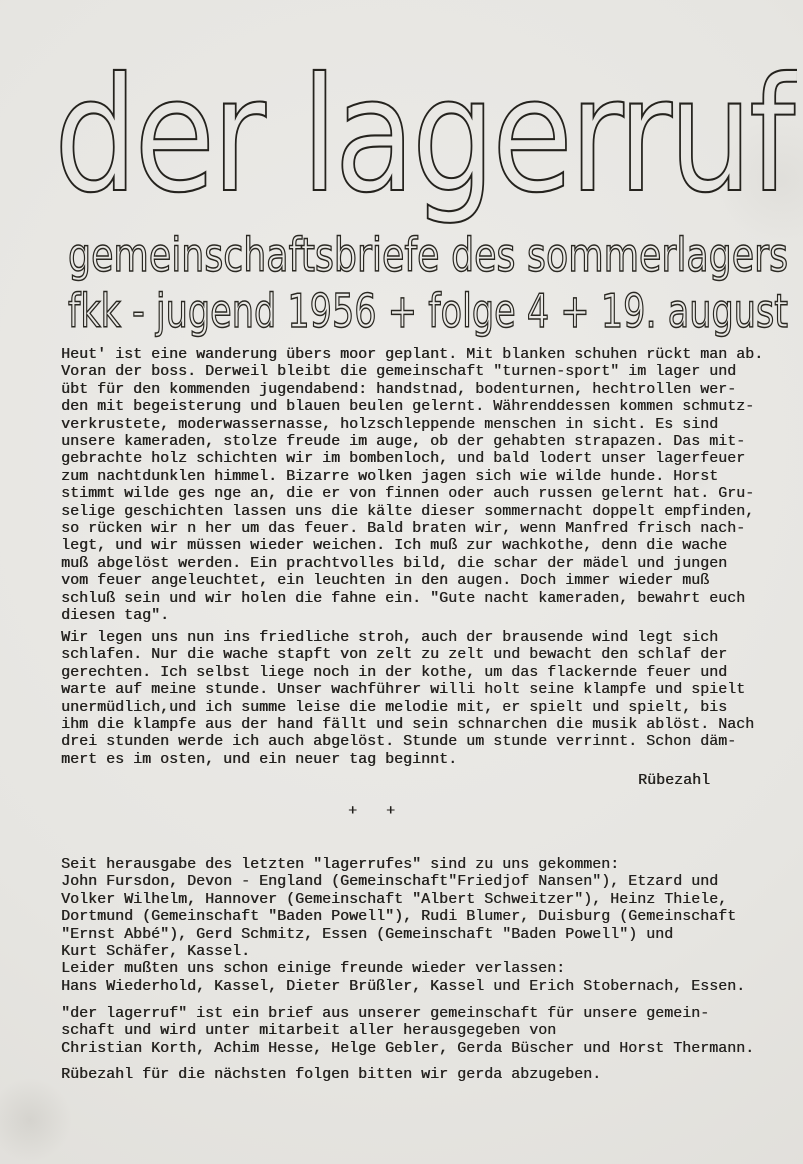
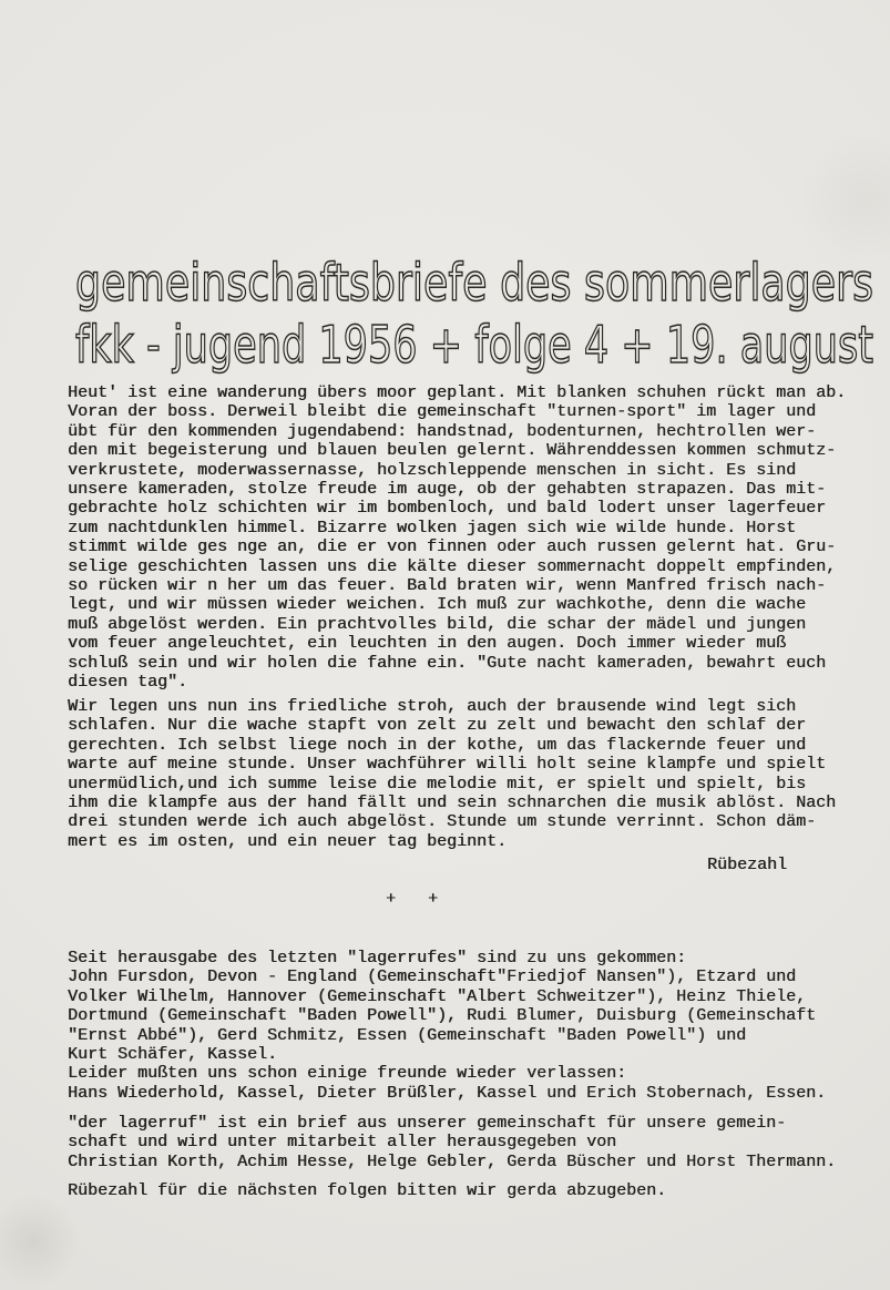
- der lagerruf
  gemeinschaftsbriefe des sommerlagers
  Heut' ist eine wanderung übers moor geplant. Mit blanken schuhen rückt man ab.
  Voran der boss. Derweil bleibt die gemeinschaft "turnen-sport" im lager und
  übt für den kommenden jugendabend: handstnad, bodenturnen, hechtrollen wer-
  den mit begeisterung und blauen beulen gelernt. Währenddessen kommen schmutz-
  verkrustete, moderwassernasse, holzschleppende menschen in sicht. Es sind
  unsere kameraden, stolze freude im auge, ob der gehabten strapazen. Das mit-
  gebrachte holz schichten wir im bombenloch, und bald lodert unser lagerfeuer
  zum nachtdunklen himmel. Bizarre wolken jagen sich wie wilde hunde. Horst
  stimmt wilde ges nge an, die er von finnen oder auch russen gelernt hat. Gru-
  selige geschichten lassen uns die kälte dieser sommernacht doppelt empfinden,
  so rücken wir n her um das feuer. Bald braten wir, wenn Manfred frisch nach-
  legt, und wir müssen wieder weichen. Ich muß zur wachkothe, denn die wache
  muß abgelöst werden. Ein prachtvolles bild, die schar der mädel und jungen
  vom feuer angeleuchtet, ein leuchten in den augen. Doch immer wieder muß
  schluß sein und wir holen die fahne ein. "Gute nacht kameraden, bewahrt euch
  diesen tag".
  Wir legen uns nun ins friedliche stroh, auch der brausende wind legt sich
  schlafen. Nur die wache stapft von zelt zu zelt und bewacht den schlaf der
  gerechten. Ich selbst liege noch in der kothe, um das flackernde feuer und
  warte auf meine stunde. Unser wachführer willi holt seine klampfe und spielt
  unermüdlich,und ich summe leise die melodie mit, er spielt und spielt, bis
  ihm die klampfe aus der hand fällt und sein schnarchen die musik ablöst. Nach
  drei stunden werde ich auch abgelöst. Stunde um stunde verrinnt. Schon däm-
  mert es im osten, und ein neuer tag beginnt.
  Rübezahl
  + +
  Seit herausgabe des letzten "lagerrufes" sind zu uns gekommen:
  John Fursdon, Devon - England (Gemeinschaft"Friedjof Nansen"), Etzard und
  Volker Wilhelm, Hannover (Gemeinschaft "Albert Schweitzer"), Heinz Thiele,
  Dortmund (Gemeinschaft "Baden Powell"), Rudi Blumer, Duisburg (Gemeinschaft
  "Ernst Abbé"), Gerd Schmitz, Essen (Gemeinschaft "Baden Powell") und
  Kurt Schäfer, Kassel.
  Leider mußten uns schon einige freunde wieder verlassen:
  Hans Wiederhold, Kassel, Dieter Brüßler, Kassel und Erich Stobernach, Essen.
  "der lagerruf" ist ein brief aus unserer gemeinschaft für unsere gemein-
  schaft und wird unter mitarbeit aller herausgegeben von
  Christian Korth, Achim Hesse, Helge Gebler, Gerda Büscher und Horst Thermann.
  Rübezahl für die nächsten folgen bitten wir gerda abzugeben.
